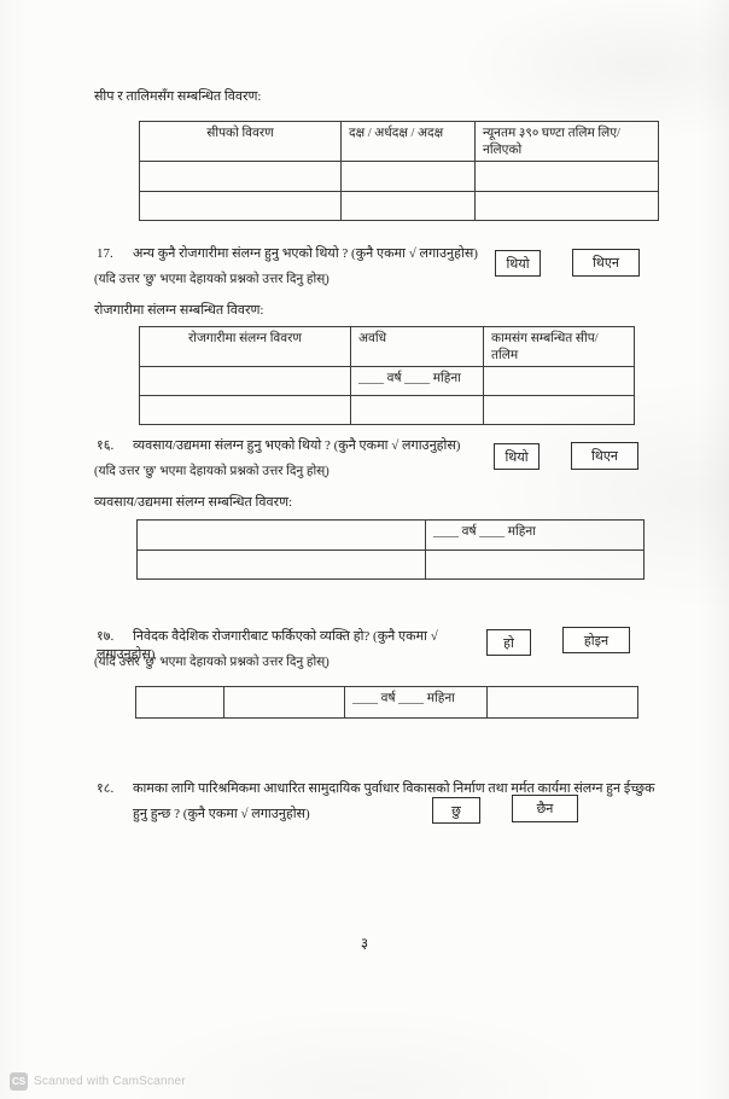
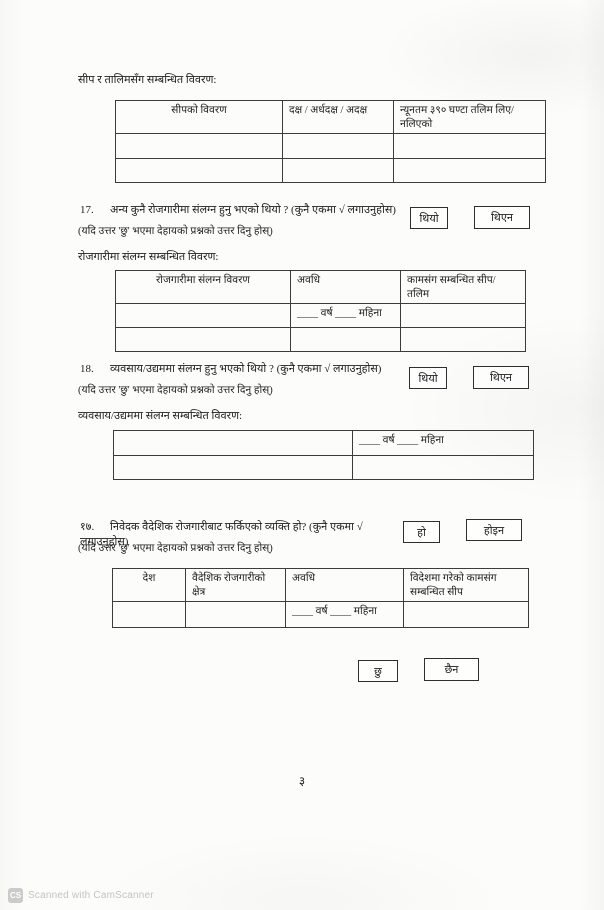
  सीप र तालिमसँग सम्बन्धित विवरण:
  सीपको विवरण	दक्ष / अर्धदक्ष / अदक्ष	न्यूनतम ३९० घण्टा तलिम लिए/नलिएको
  17. अन्य कुनै रोजगारीमा संलग्न हुनु भएको थियो ? (कुनै एकमा √ लगाउनुहोस)
  (यदि उत्तर 'छु' भएमा देहायको प्रश्नको उत्तर दिनु होस्)
  थियो
  थिएन
  रोजगारीमा संलग्न सम्बन्धित विवरण:
  रोजगारीमा संलग्न विवरण	अवधि	कामसंग सम्बन्धित सीप/ तलिम
  	____ वर्ष ____ महिना
- १६. व्यवसाय/उद्यममा संलग्न हुनु भएको थियो ? (कुनै एकमा √ लगाउनुहोस)
+ 18. व्यवसाय/उद्यममा संलग्न हुनु भएको थियो ? (कुनै एकमा √ लगाउनुहोस)
  (यदि उत्तर 'छु' भएमा देहायको प्रश्नको उत्तर दिनु होस्)
  थियो
  थिएन
  व्यवसाय/उद्यममा संलग्न सम्बन्धित विवरण:
  	____ वर्ष ____ महिना
  १७. निवेदक वैदेशिक रोजगारीबाट फर्किएको व्यक्ति हो? (कुनै एकमा √ लगाउनुहोस)
  हो
  होइन
  (यदि उत्तर 'छु' भएमा देहायको प्रश्नको उत्तर दिनु होस्)
+ देश	वैदेशिक रोजगारीको क्षेत्र	अवधि	विदेशमा गरेको कामसंग सम्बन्धित सीप
  		____ वर्ष ____ महिना
- १८. कामका लागि पारिश्रमिकमा आधारित सामुदायिक पुर्वाधार विकासको निर्माण तथा मर्मत कार्यमा संलग्न हुन ईच्छुक
- हुनु हुन्छ ? (कुनै एकमा √ लगाउनुहोस)
  छु
  छैन
  ३
  CS
  Scanned with CamScanner
